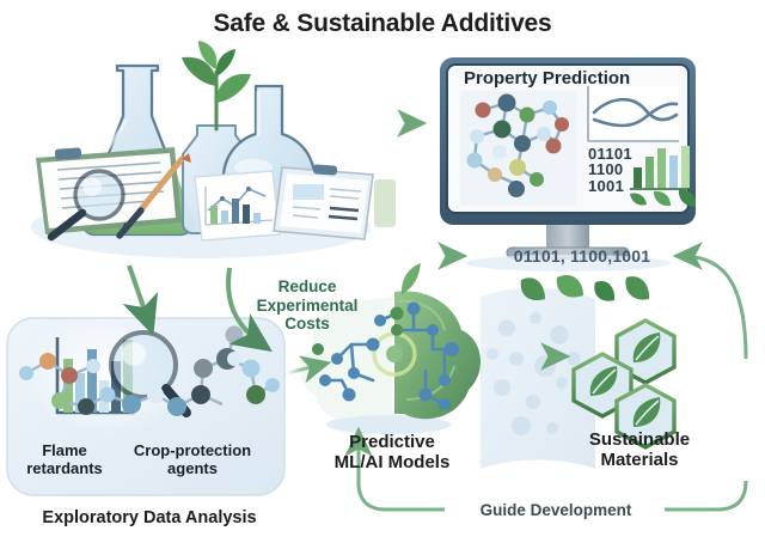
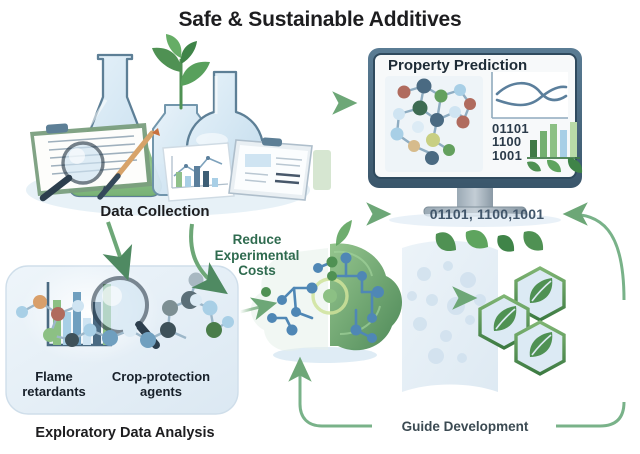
  Safe & Sustainable Additives
+ Data Collection
  Property Prediction
  01101
  1100
  1001
  01101, 1100,1001
  Flame
  retardants
  Crop-protection
  agents
  Exploratory Data Analysis
  Reduce
  Experimental
  Costs
- Predictive
- ML/AI Models
- Sustainable
- Materials
  Guide Development
